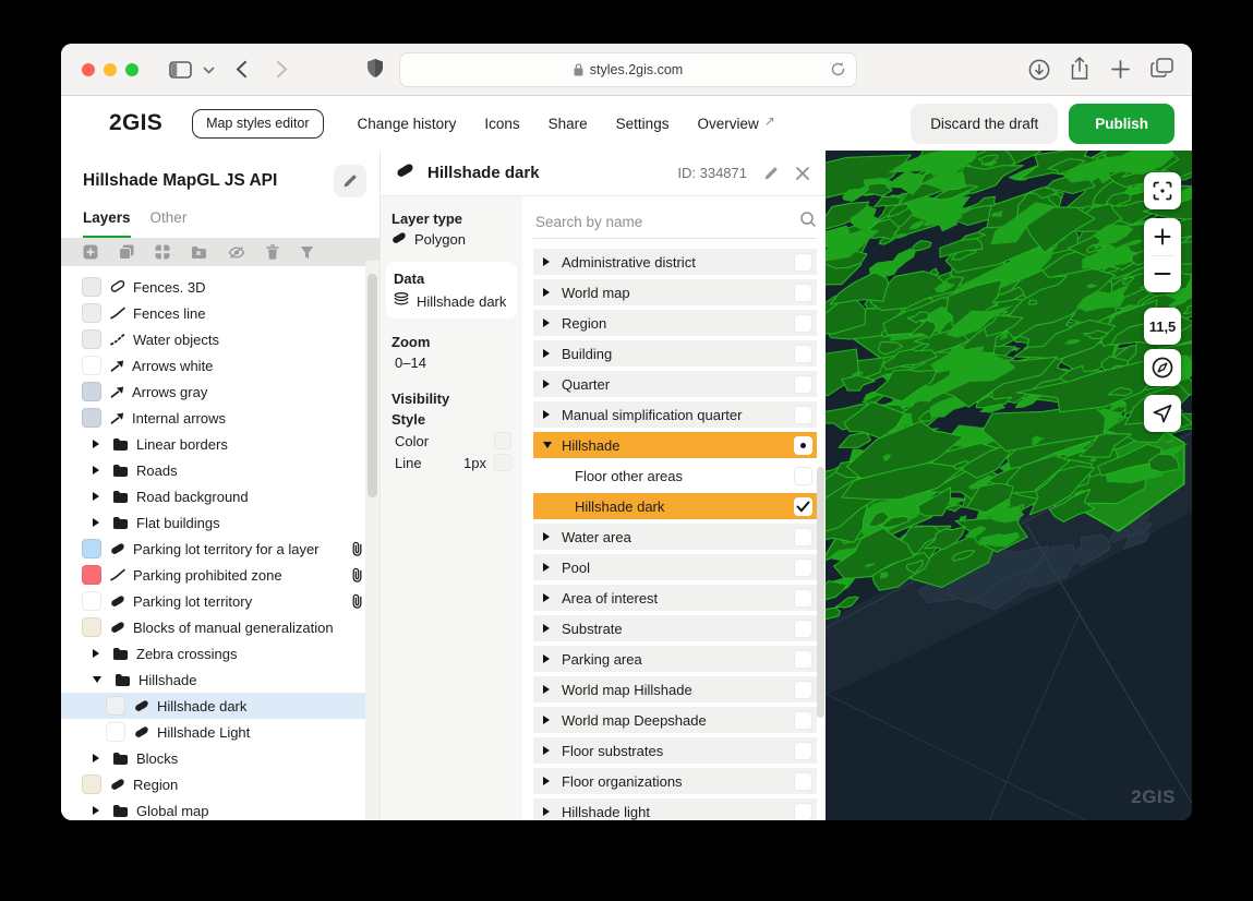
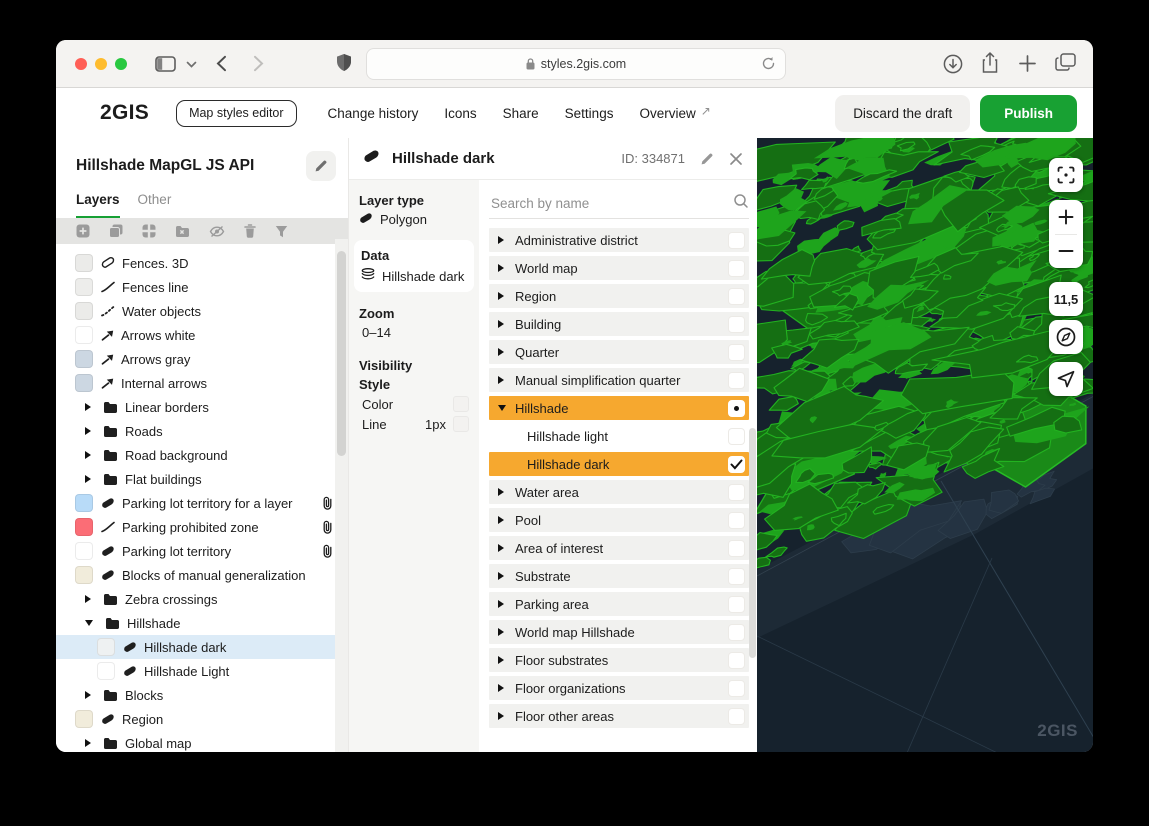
  styles.2gis.com
  2GIS
  Map styles editor
  Change history
  Icons
  Share
  Settings
  Overview
  ↗
  Discard the draft
  Publish
  Hillshade MapGL JS API
  Layers
  Other
  Fences. 3D
  Fences line
  Water objects
  Arrows white
  Arrows gray
  Internal arrows
  Linear borders
  Roads
  Road background
  Flat buildings
  Parking lot territory for a layer
  Parking prohibited zone
  Parking lot territory
  Blocks of manual generalization
  Zebra crossings
  Hillshade
  Hillshade dark
  Hillshade Light
  Blocks
  Region
  Global map
  Hillshade dark
  ID: 334871
  Layer type
  Polygon
  Data
  Hillshade dark
  Zoom
  0–14
  Visibility
  Style
  Color
  Line
  1px
  Search by name
  Administrative district
  World map
  Region
  Building
  Quarter
  Manual simplification quarter
  Hillshade
- Floor other areas
+ Hillshade light
  Hillshade dark
  Water area
  Pool
  Area of interest
  Substrate
  Parking area
  World map Hillshade
- World map Deepshade
  Floor substrates
  Floor organizations
- Hillshade light
+ Floor other areas
  11,5
  2GIS
